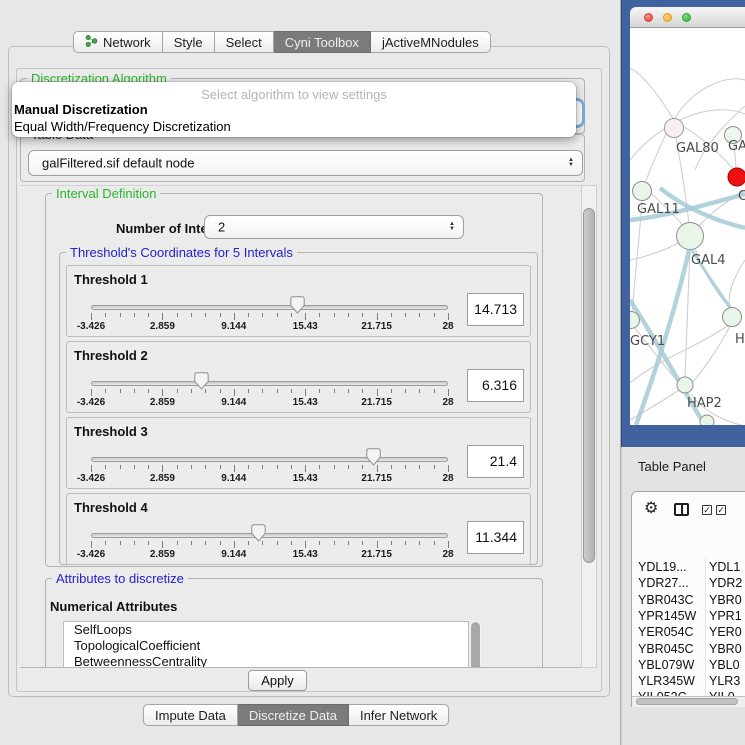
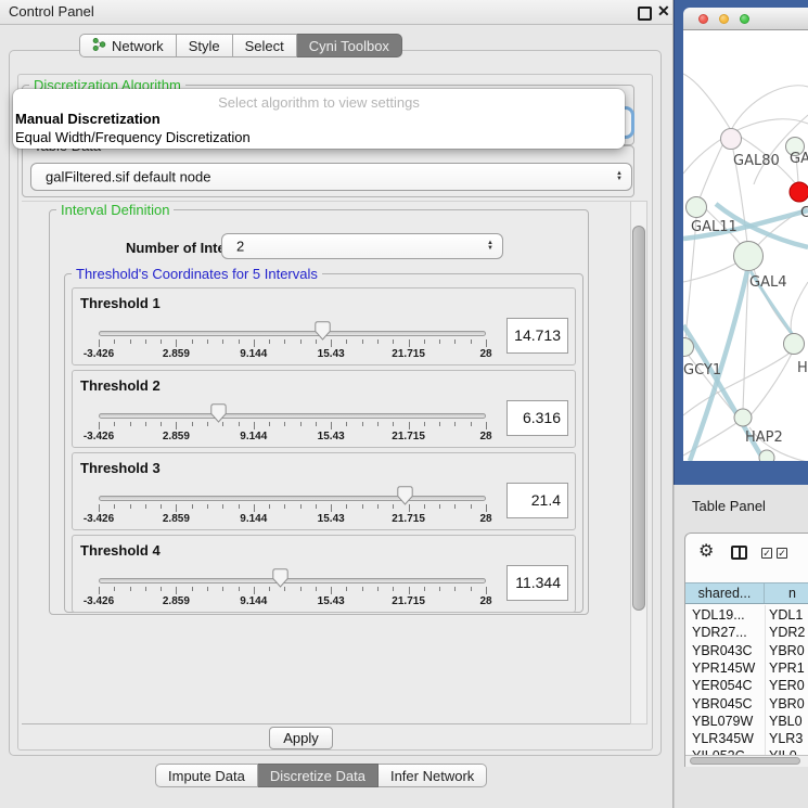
+ Control Panel
+ ✕
  Network
  Style
  Select
  Cyni Toolbox
- jActiveMNodules
  Discretization Algorithm
  Select algorithm to view settings
  Manual Discretization
  Equal Width/Frequency Discretization
  galFiltered.sif default node
  Interval Definition
  2
  Threshold's Coordinates for 5 Intervals
  Threshold 1
  -3.426
  2.859
  9.144
  15.43
  21.715
  28
  14.713
  Threshold 2
  -3.426
  2.859
  9.144
  15.43
  21.715
  28
  6.316
  Threshold 3
  -3.426
  2.859
  9.144
  15.43
  21.715
  28
  21.4
  Threshold 4
  -3.426
  2.859
  9.144
  15.43
  21.715
  28
  11.344
- Attributes to discretize
- Numerical Attributes
- SelfLoops
- TopologicalCoefficient
- BetweennessCentrality
  Apply
  Impute Data
  Discretize Data
  Infer Network
  GAL80
  GA
  C
  GAL11
  GAL4
  GCY1
  H
  HAP2
  Table Panel
  ⚙
  ✓
  ✓
+ shared...
+ n
  YDL19...
  YDL1
  YDR27...
  YDR2
  YBR043C
  YBR0
  YPR145W
  YPR1
  YER054C
  YER0
  YBR045C
  YBR0
  YBL079W
  YBL0
  YLR345W
  YLR3
